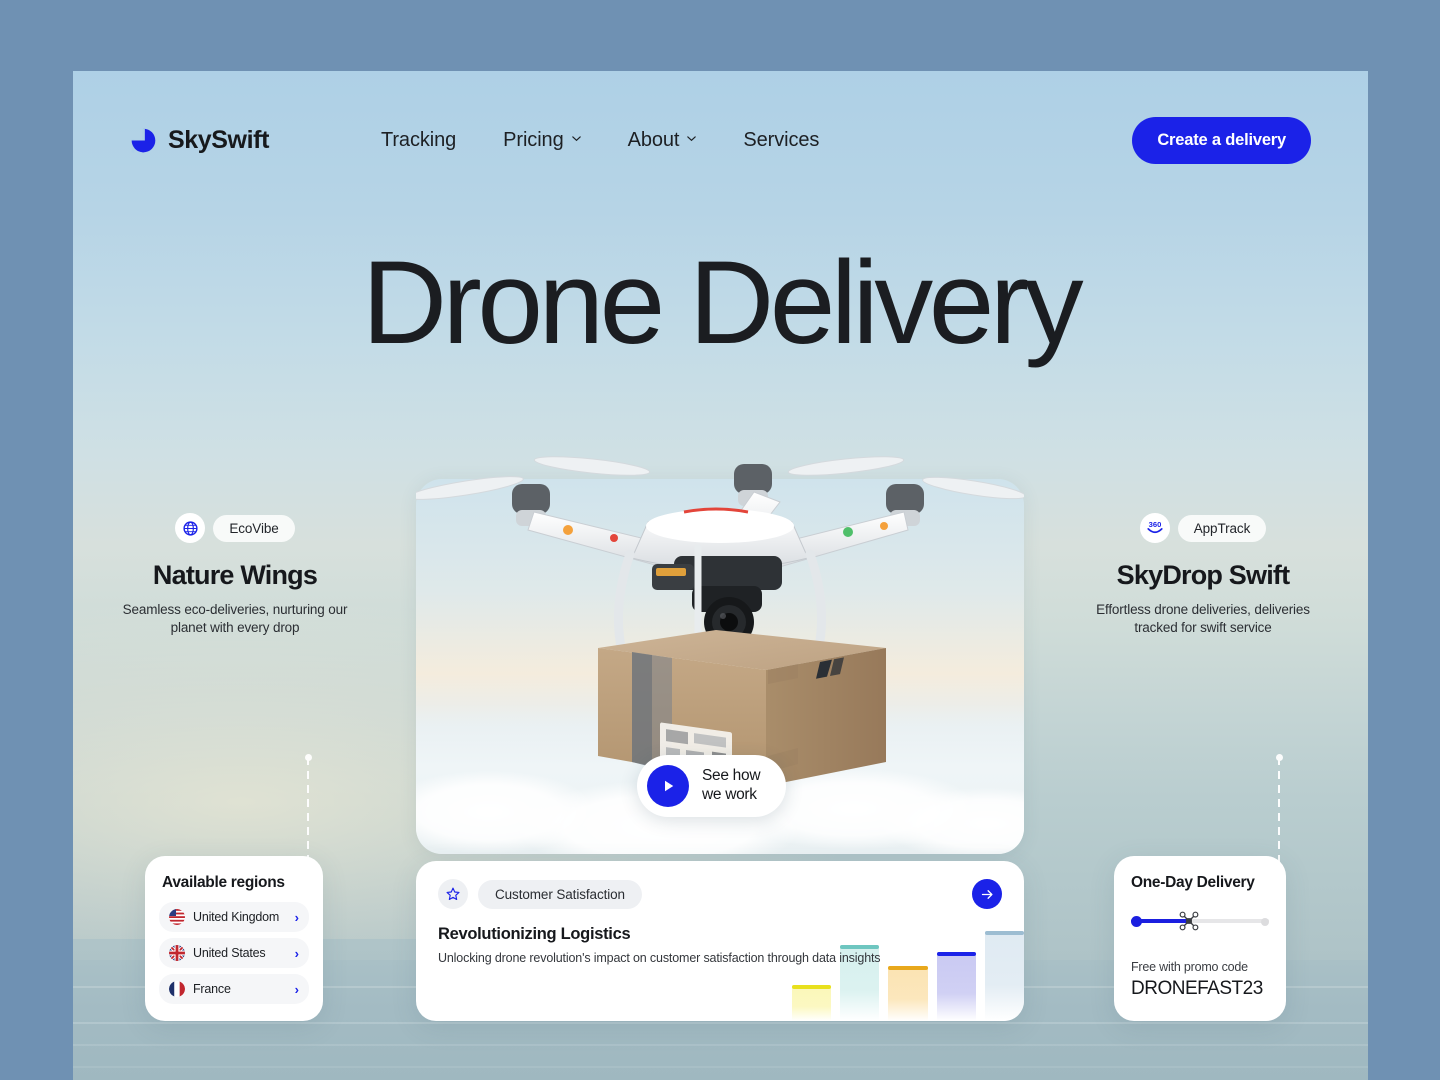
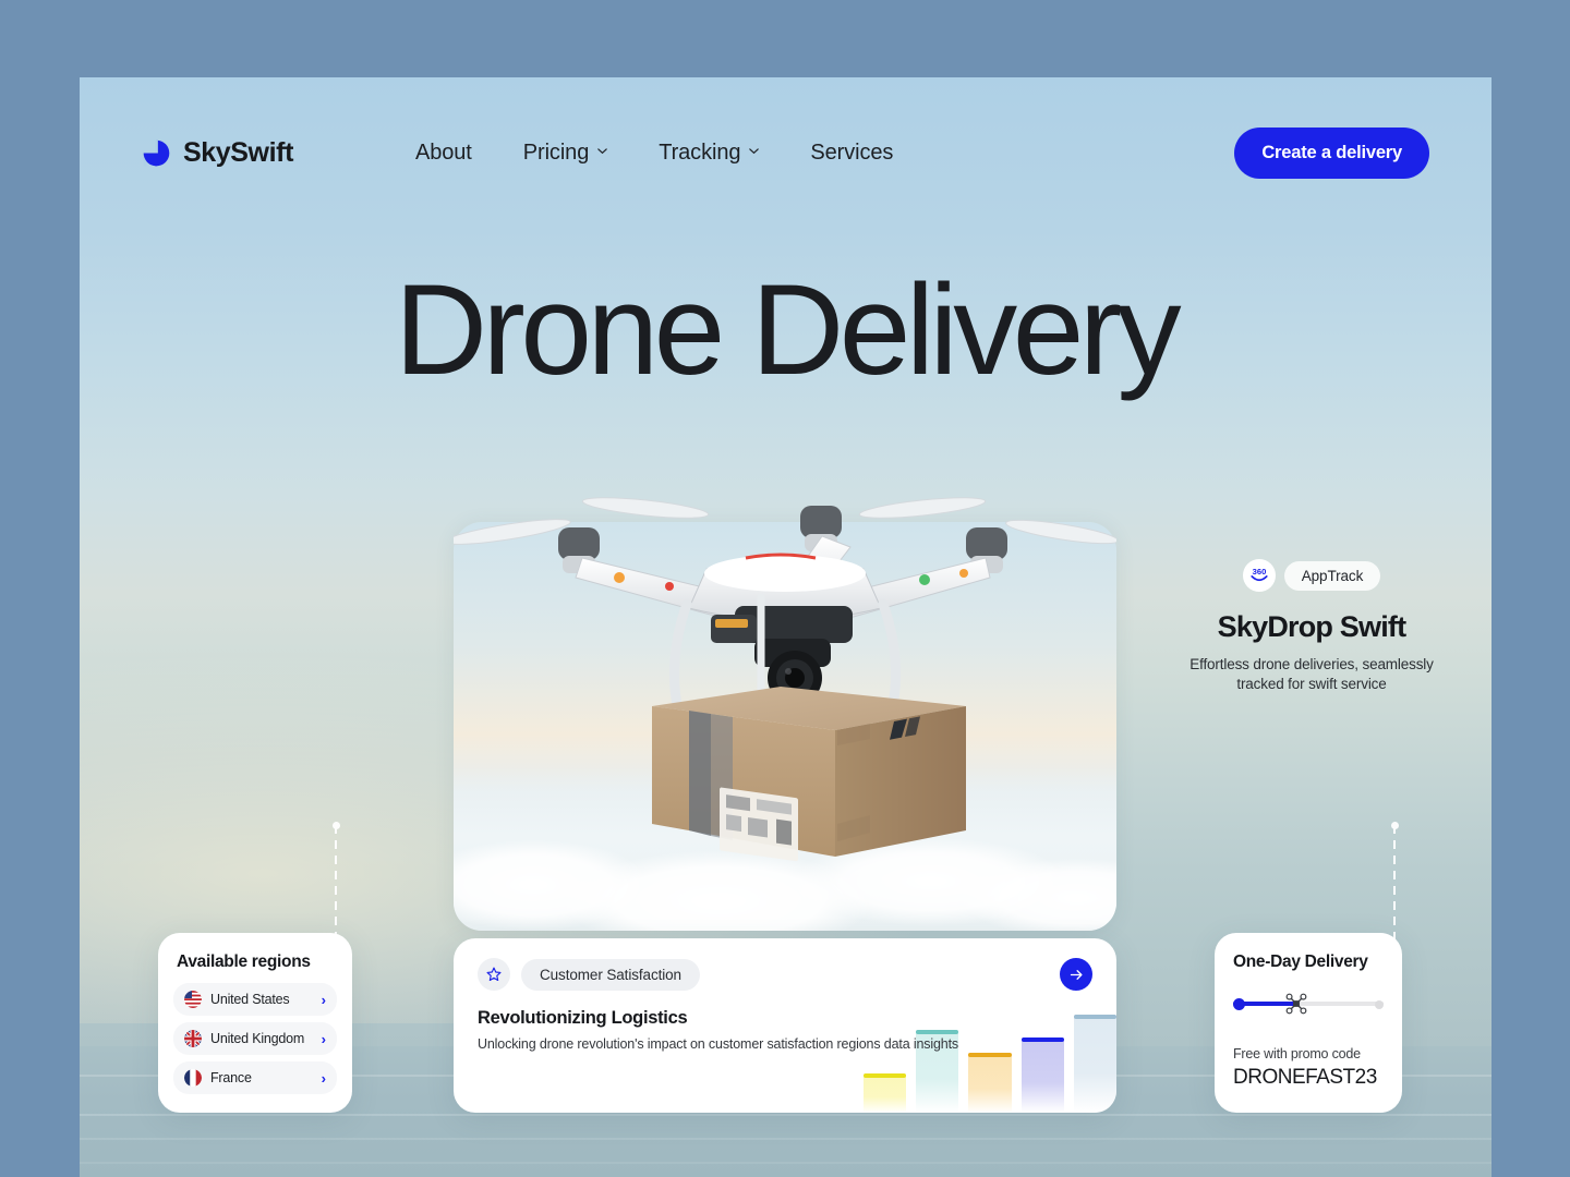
  SkySwift
- Tracking
+ About
  Pricing
- About
+ Tracking
  Services
  Create a delivery
  Drone Delivery
- See how
- we work
- EcoVibe
- Nature Wings
- Seamless eco-deliveries, nurturing our planet with every drop
  360
  AppTrack
  SkyDrop Swift
- Effortless drone deliveries, deliveries tracked for swift service
+ Effortless drone deliveries, seamlessly tracked for swift service
  Available regions
- United Kingdom
+ United States
  ›
- United States
+ United Kingdom
  ›
  France
  ›
  Customer Satisfaction
  Revolutionizing Logistics
- Unlocking drone revolution's impact on customer satisfaction through data insights
+ Unlocking drone revolution's impact on customer satisfaction regions data insights
  One-Day Delivery
  Free with promo code
  DRONEFAST23
